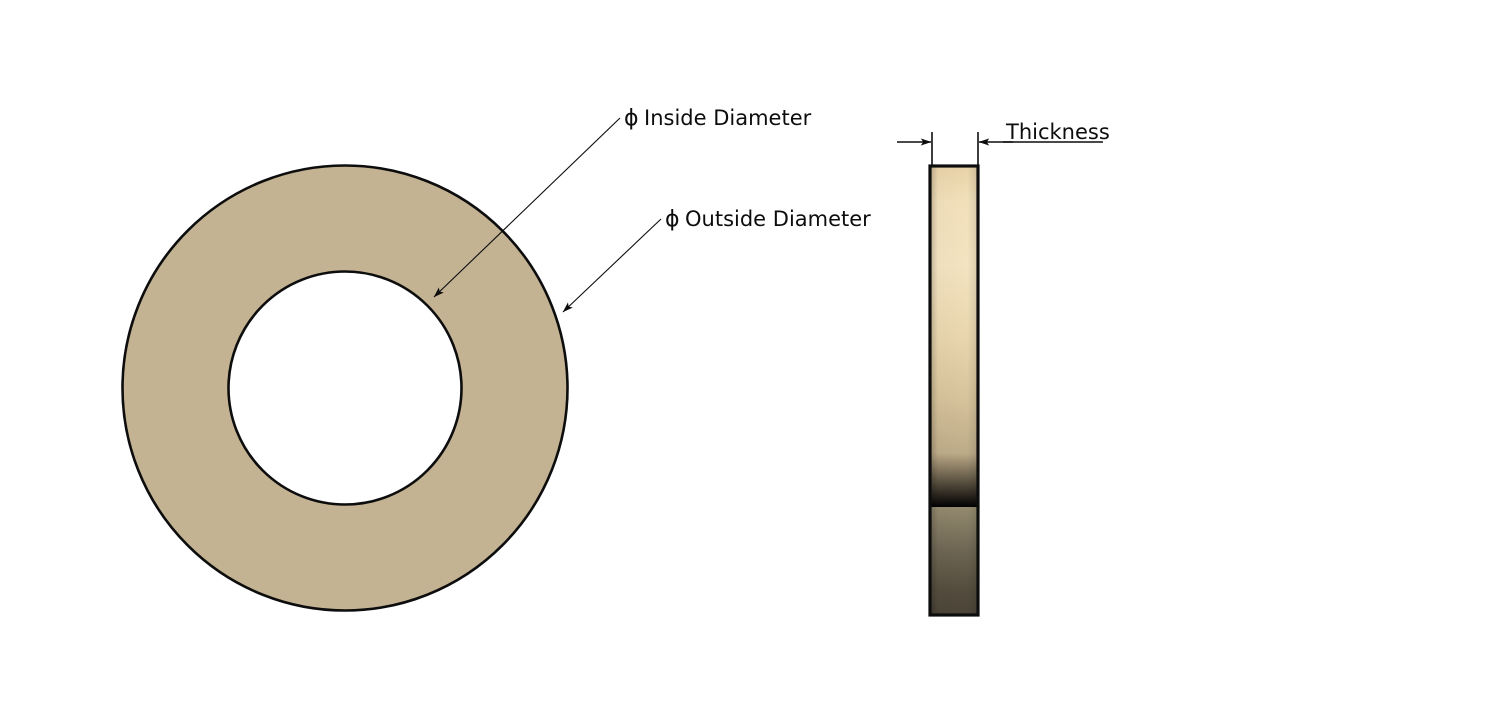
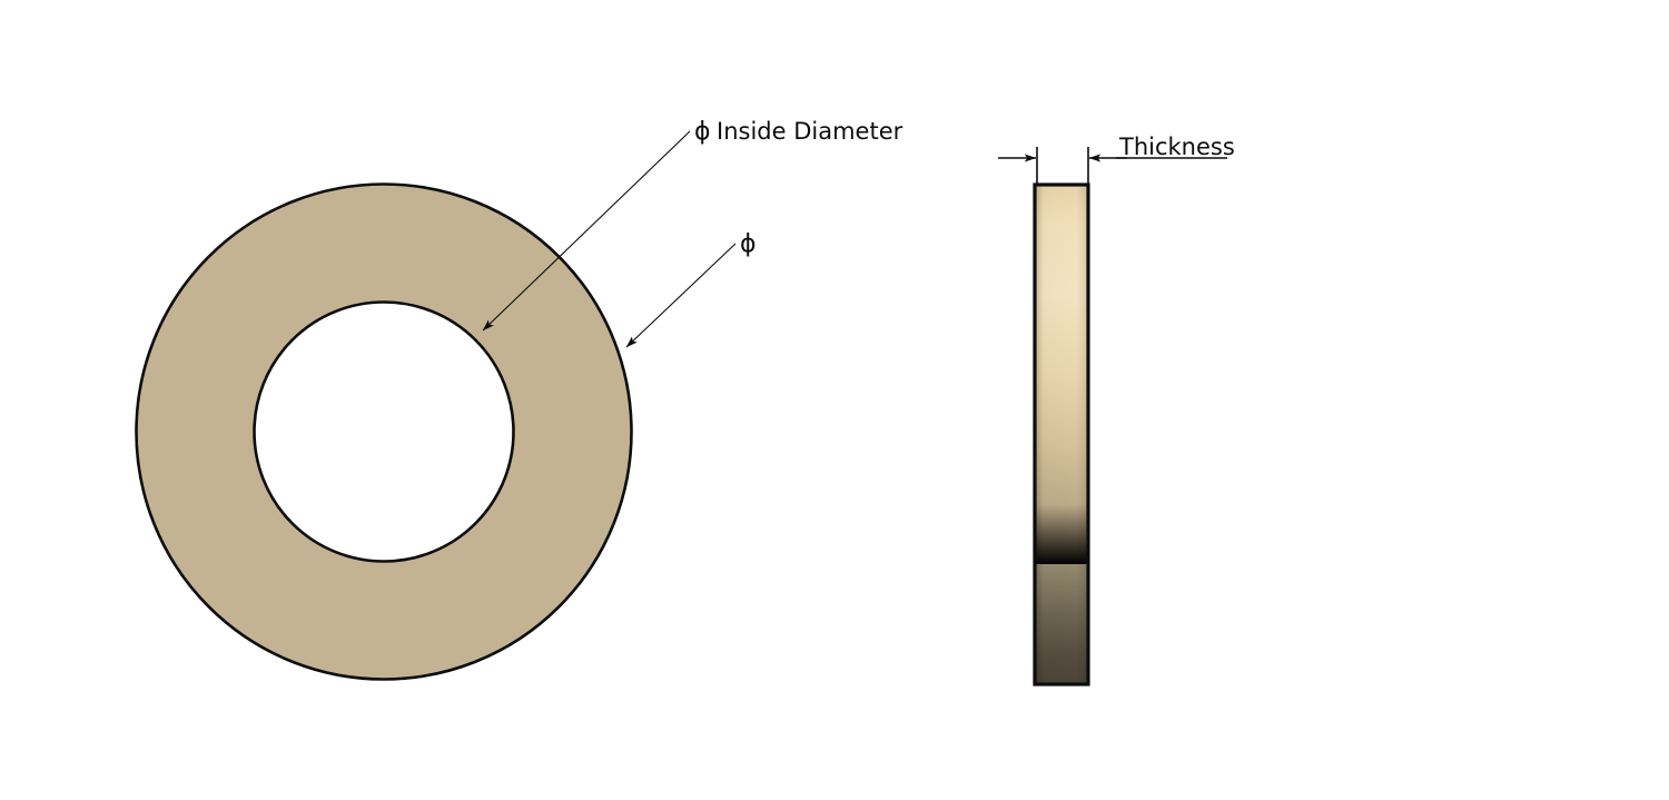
  ϕ
  Inside Diameter
  ϕ
- Outside Diameter
  Thickness
